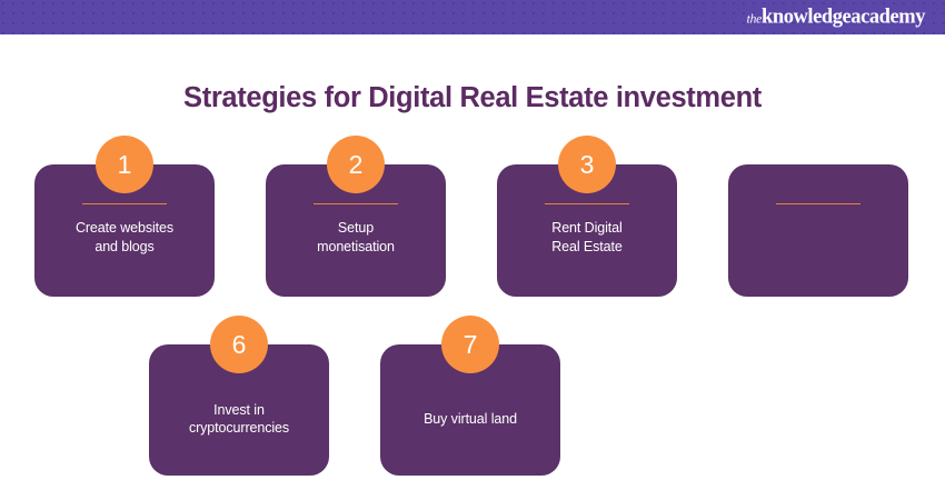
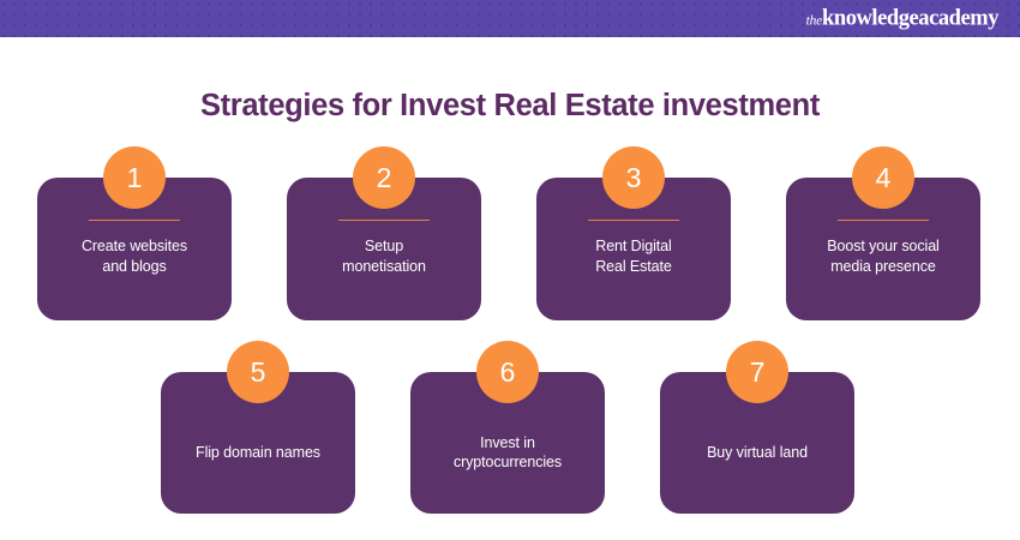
  theknowledgeacademy
- Strategies for Digital Real Estate investment
+ Strategies for Invest Real Estate investment
  1
  Create websites
  and blogs
  2
  Setup
  monetisation
  3
  Rent Digital
  Real Estate
+ 4
+ Boost your social
+ media presence
+ 5
+ Flip domain names
  6
  Invest in
  cryptocurrencies
  7
  Buy virtual land
